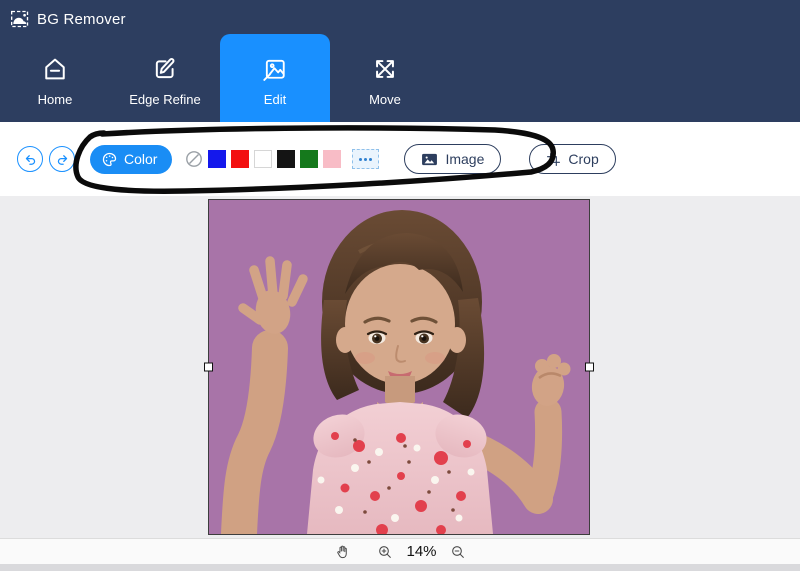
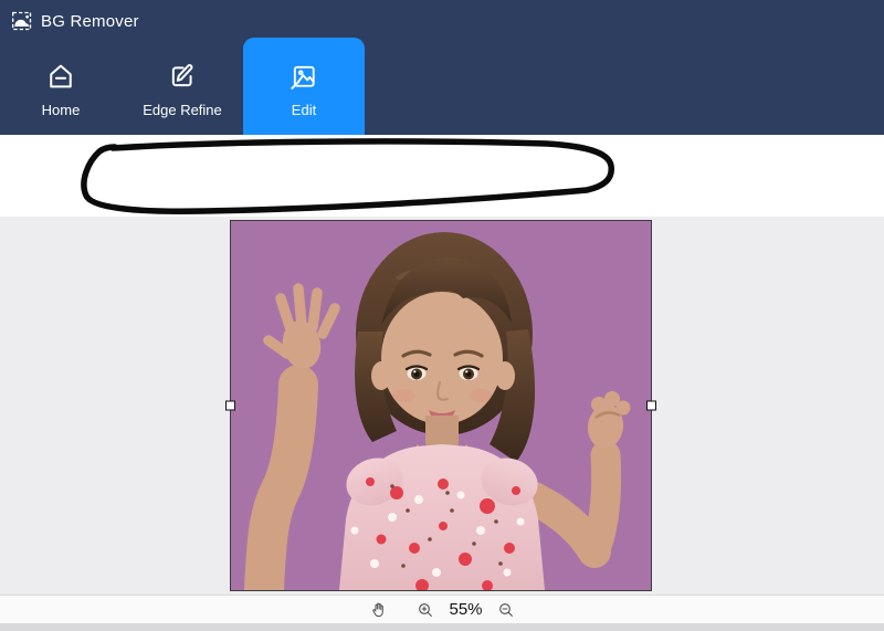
  BG Remover
  Home
  Edge Refine
  Edit
- Move
- Color
- Image
- Crop
- 14%
+ 55%
